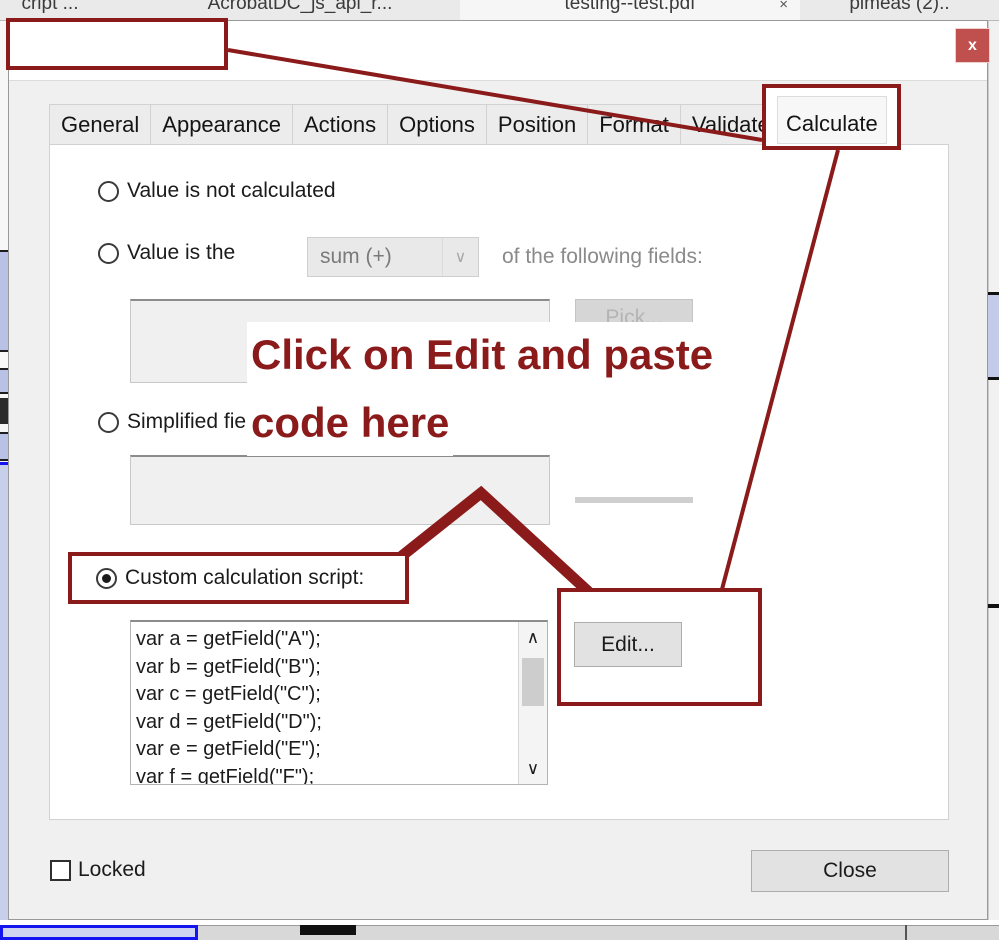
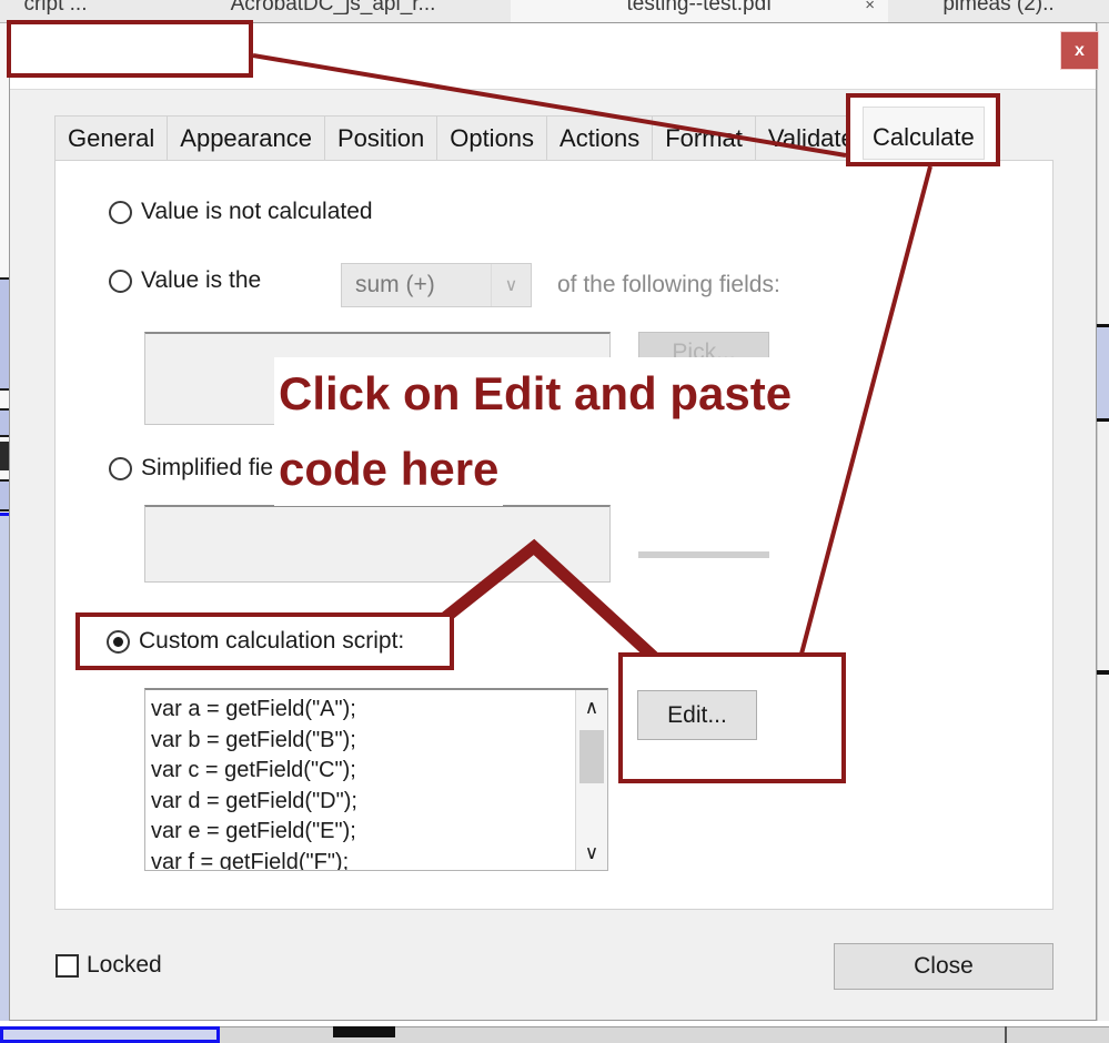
  cript ...
  AcrobatDC_js_api_r...
  testing--test.pdf
  ×
  pimeas (2)..
  x
  General
  Appearance
- Actions
+ Position
  Options
- Position
+ Actions
  Validat
  Value is not calculated
  Value is the
  sum (+)
  ∨
  of the following fields:
  Pick...
  var a = getField("A");
  var b = getField("B");
  var c = getField("C");
  var d = getField("D");
  var e = getField("E");
  var f = getField("F");
  ∧
  ∨
  Locked
  Close
  Calculate
  Custom calculation script:
  Edit...
  Click on Edit and paste
  code here
